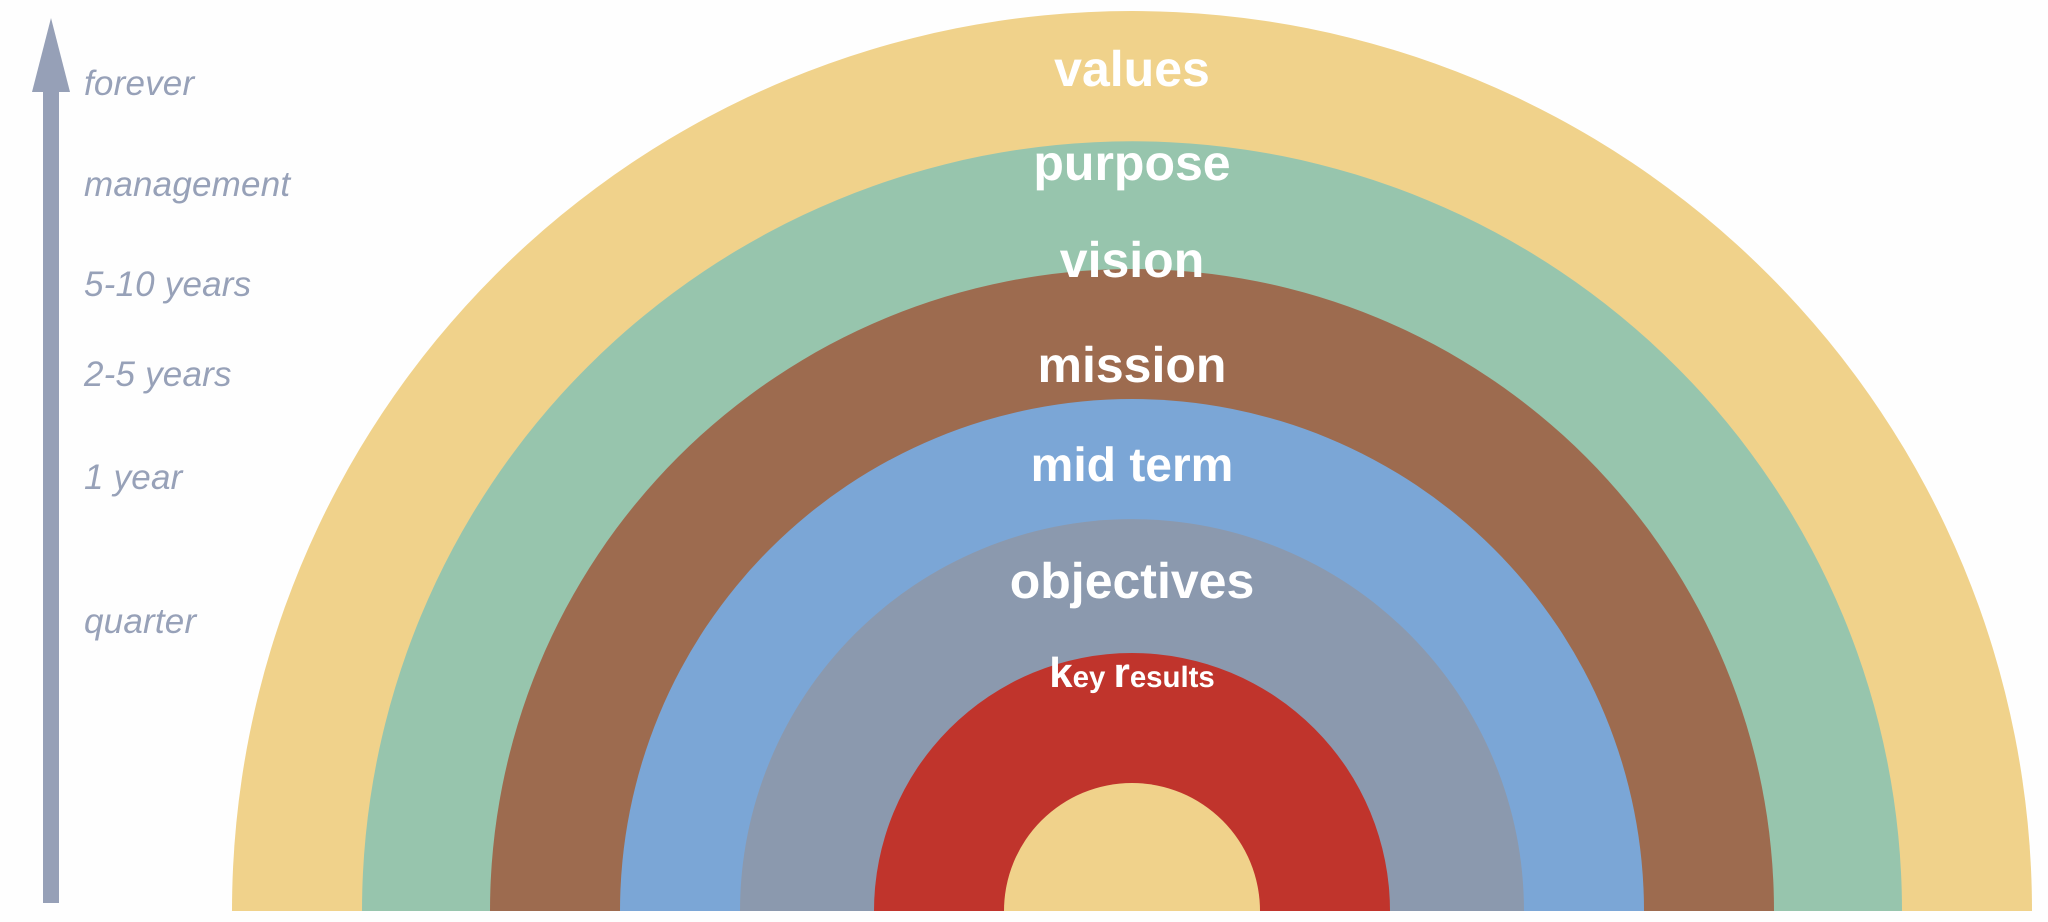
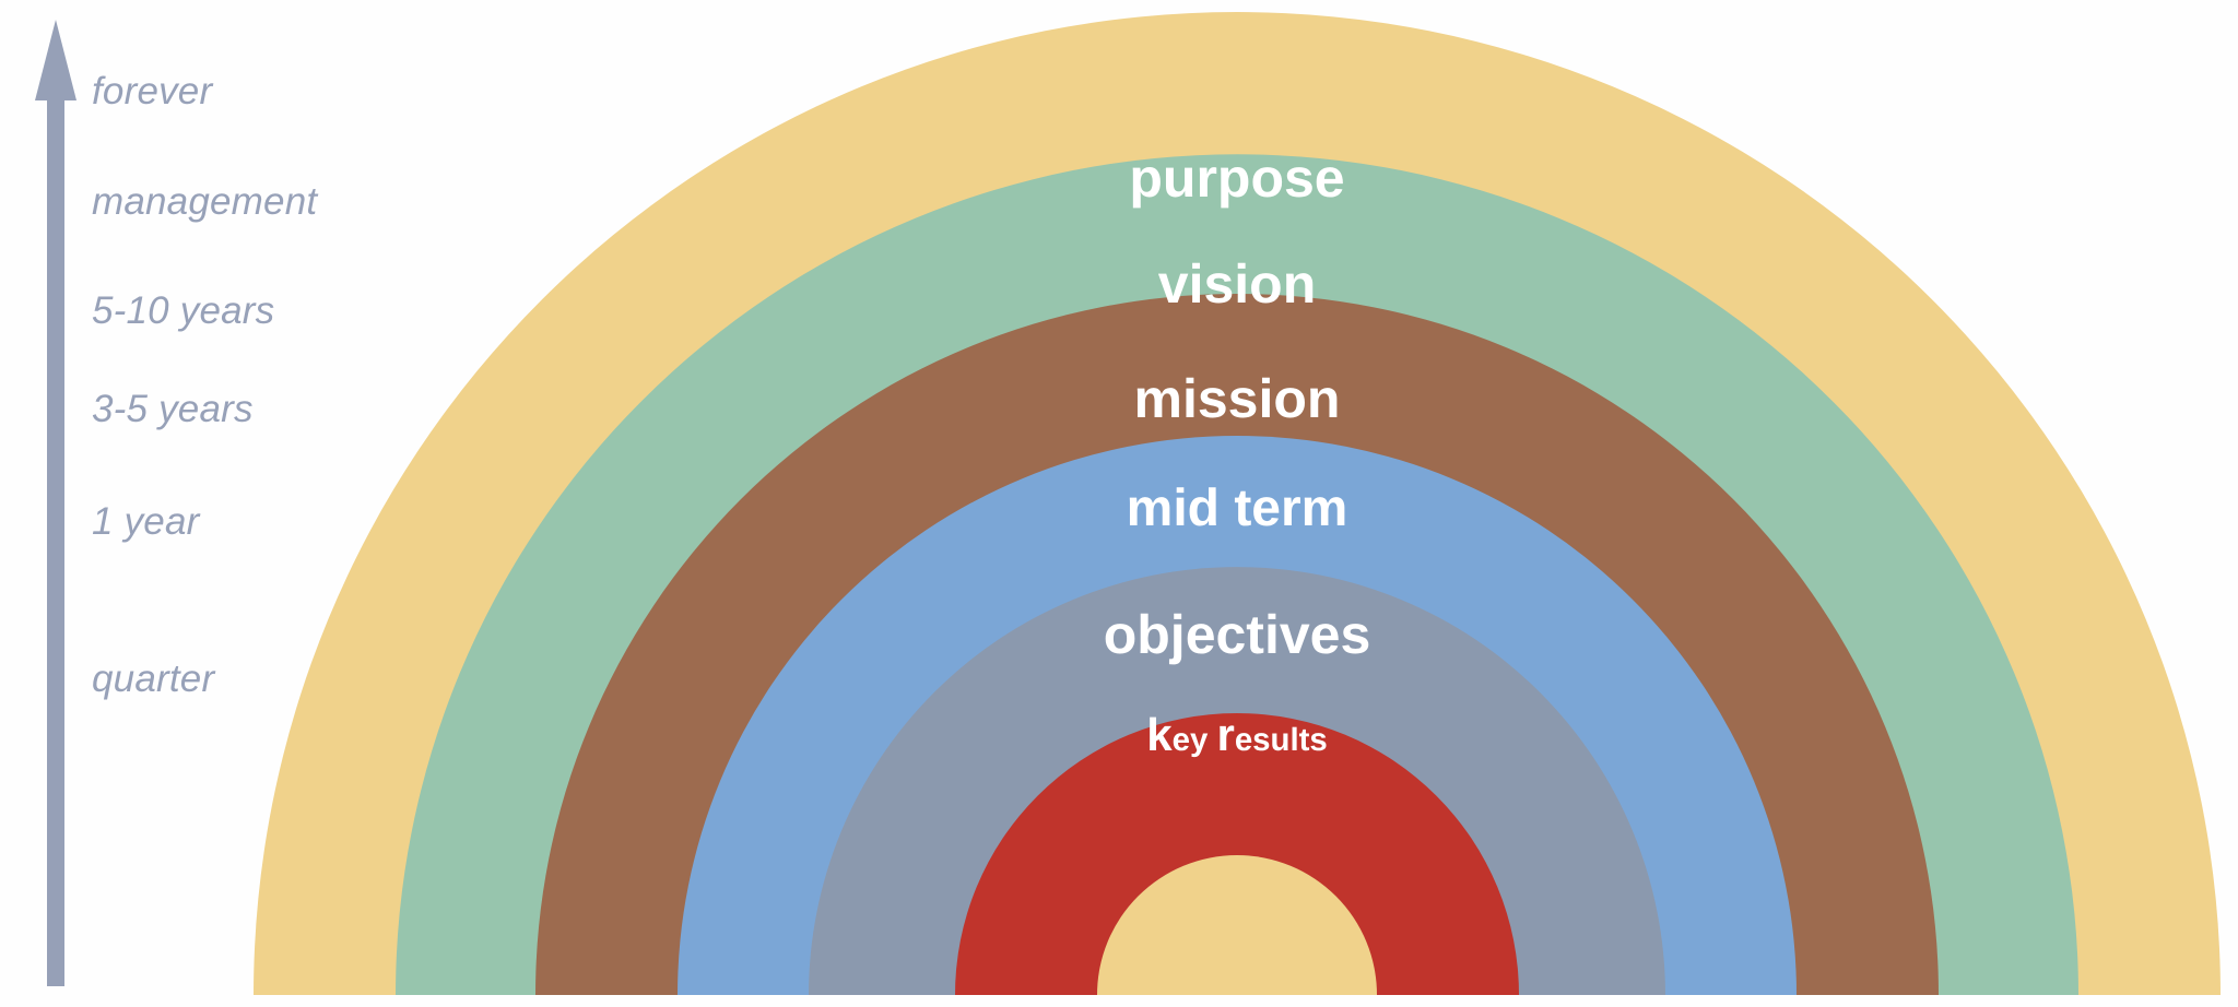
  forever
  management
  5-10 years
- 2-5 years
+ 3-5 years
  1 year
  quarter
- values
  purpose
  vision
  mission
  mid term
  objectives
  key results
